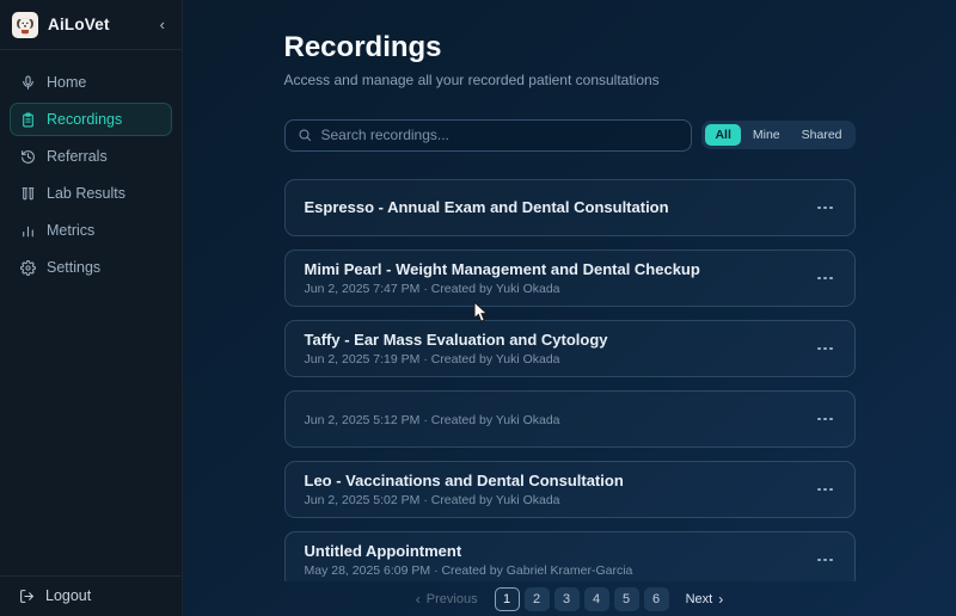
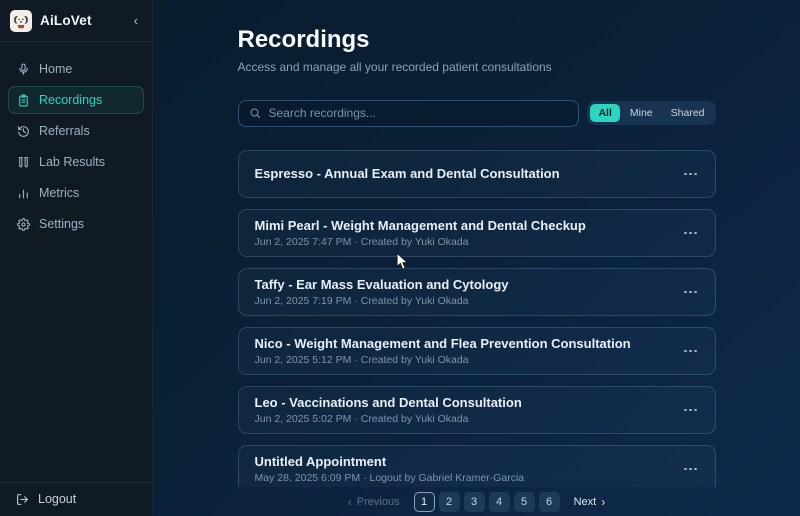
  AiLoVet
  ‹
  Home
  Recordings
  Referrals
  Lab Results
  Metrics
  Settings
  Logout
  Recordings
  Access and manage all your recorded patient consultations
  Search recordings...
  All
  Mine
  Shared
  Espresso - Annual Exam and Dental Consultation
  Mimi Pearl - Weight Management and Dental Checkup
  Jun 2, 2025 7:47 PM · Created by Yuki Okada
  Taffy - Ear Mass Evaluation and Cytology
  Jun 2, 2025 7:19 PM · Created by Yuki Okada
+ Nico - Weight Management and Flea Prevention Consultation
  Jun 2, 2025 5:12 PM · Created by Yuki Okada
  Leo - Vaccinations and Dental Consultation
  Jun 2, 2025 5:02 PM · Created by Yuki Okada
  Untitled Appointment
- May 28, 2025 6:09 PM · Created by Gabriel Kramer-Garcia
+ May 28, 2025 6:09 PM · Logout by Gabriel Kramer-Garcia
  ‹
  Previous
  1
  2
  3
  4
  5
  6
  Next
  ›
